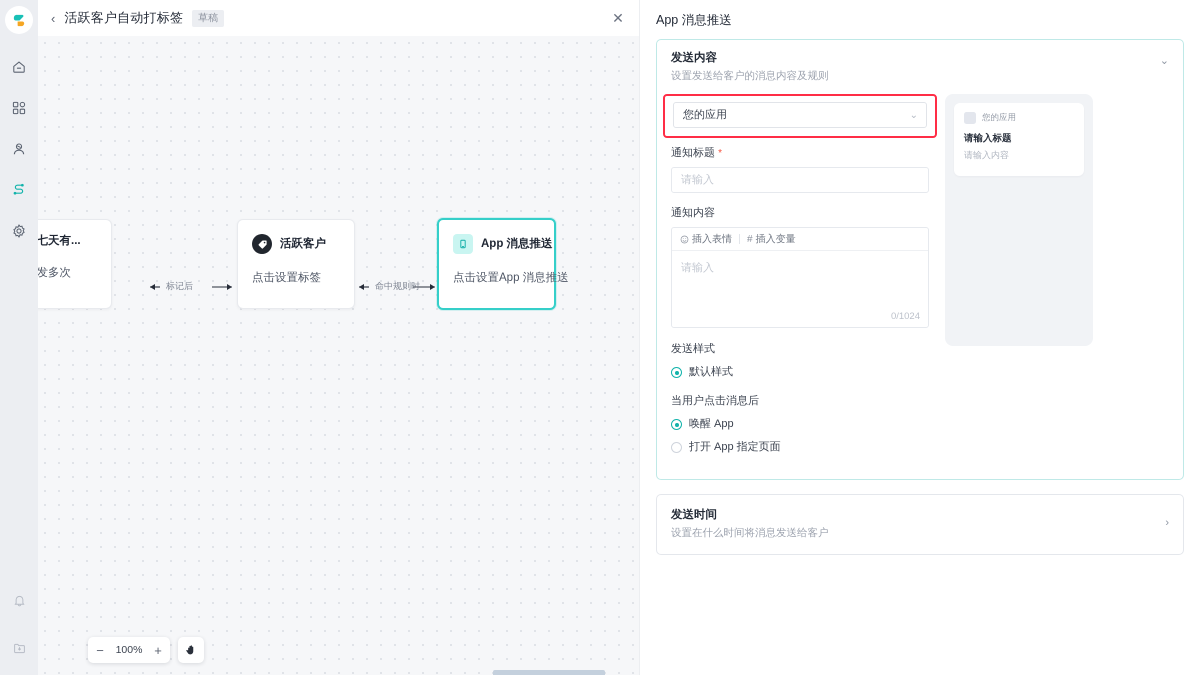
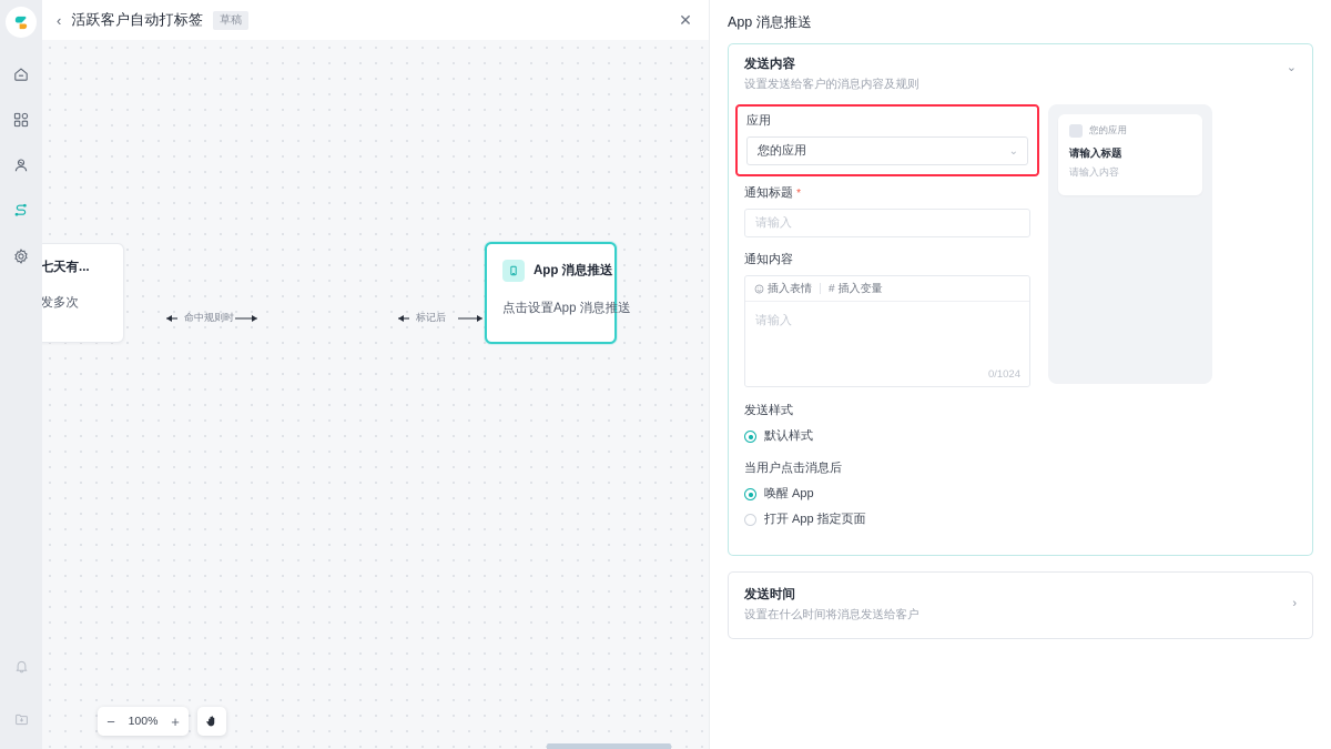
  ‹
  活跃客户自动打标签
  草稿
  ✕
  七天有...
  发多次
- 标记后
+ 命中规则时
- 活跃客户
- 点击设置标签
- 命中规则时
+ 标记后
  App 消息推送
  点击设置App 消息推送
  −
  100%
  +
  App 消息推送
  发送内容
  设置发送给客户的消息内容及规则
  ⌄
+ 应用
  您的应用
  ⌄
  通知标题 *
  请输入
  通知内容
  插入表情
  #
  插入变量
  请输入
  0/1024
  发送样式
  默认样式
  当用户点击消息后
  唤醒 App
  打开 App 指定页面
  您的应用
  请输入标题
  请输入内容
  发送时间
  设置在什么时间将消息发送给客户
  ›
